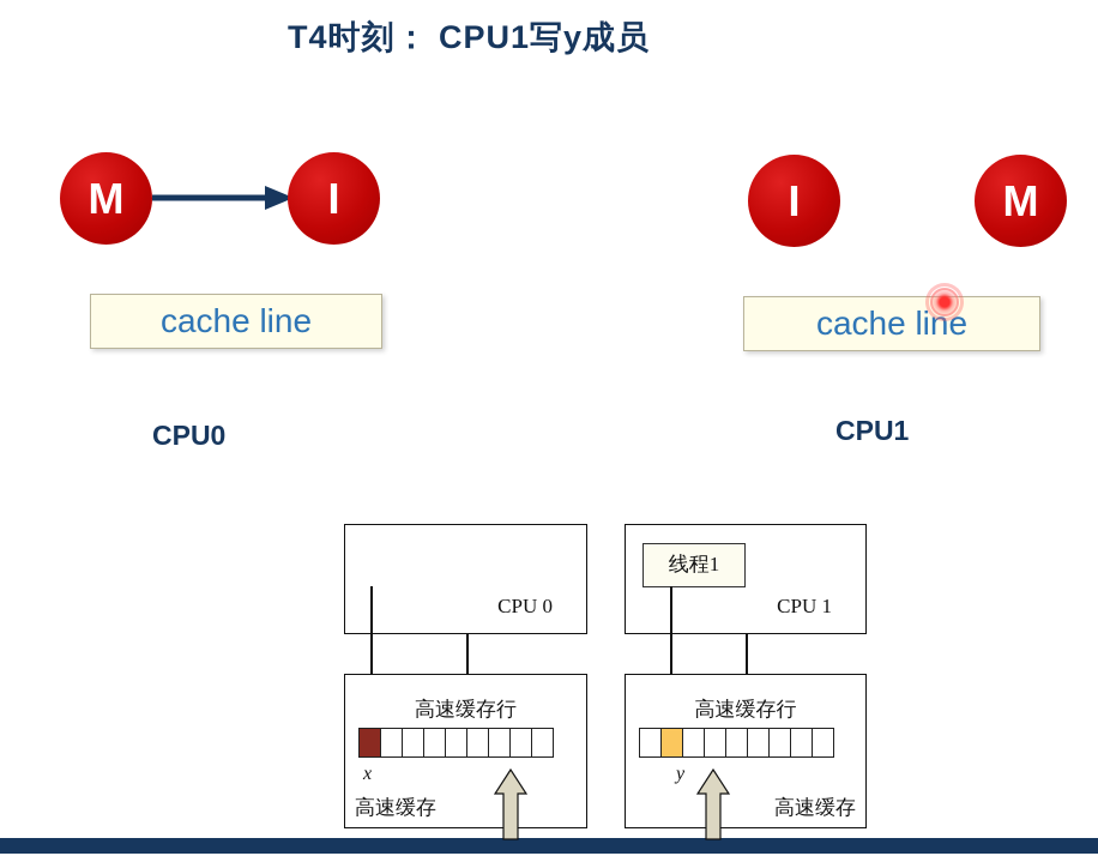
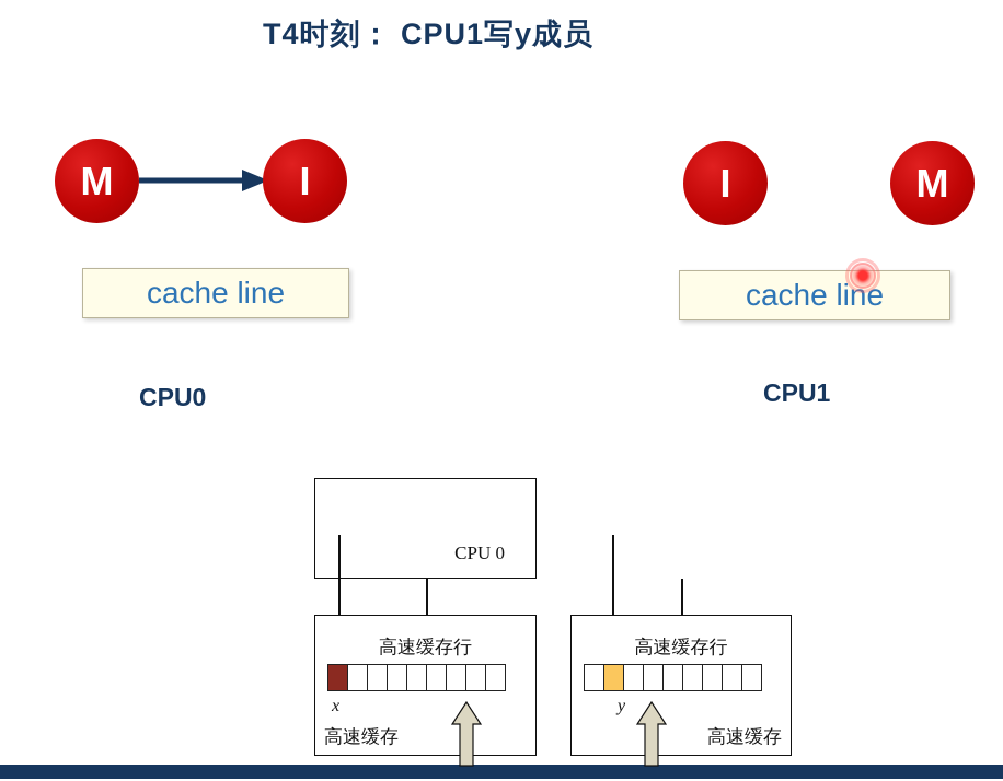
  T4时刻： CPU1写y成员
  M
  I
  I
  M
  cache line
  cache line
  CPU0
  CPU1
  CPU 0
- 线程1
- CPU 1
  高速缓存行
  x
  高速缓存
  高速缓存行
  y
  高速缓存
